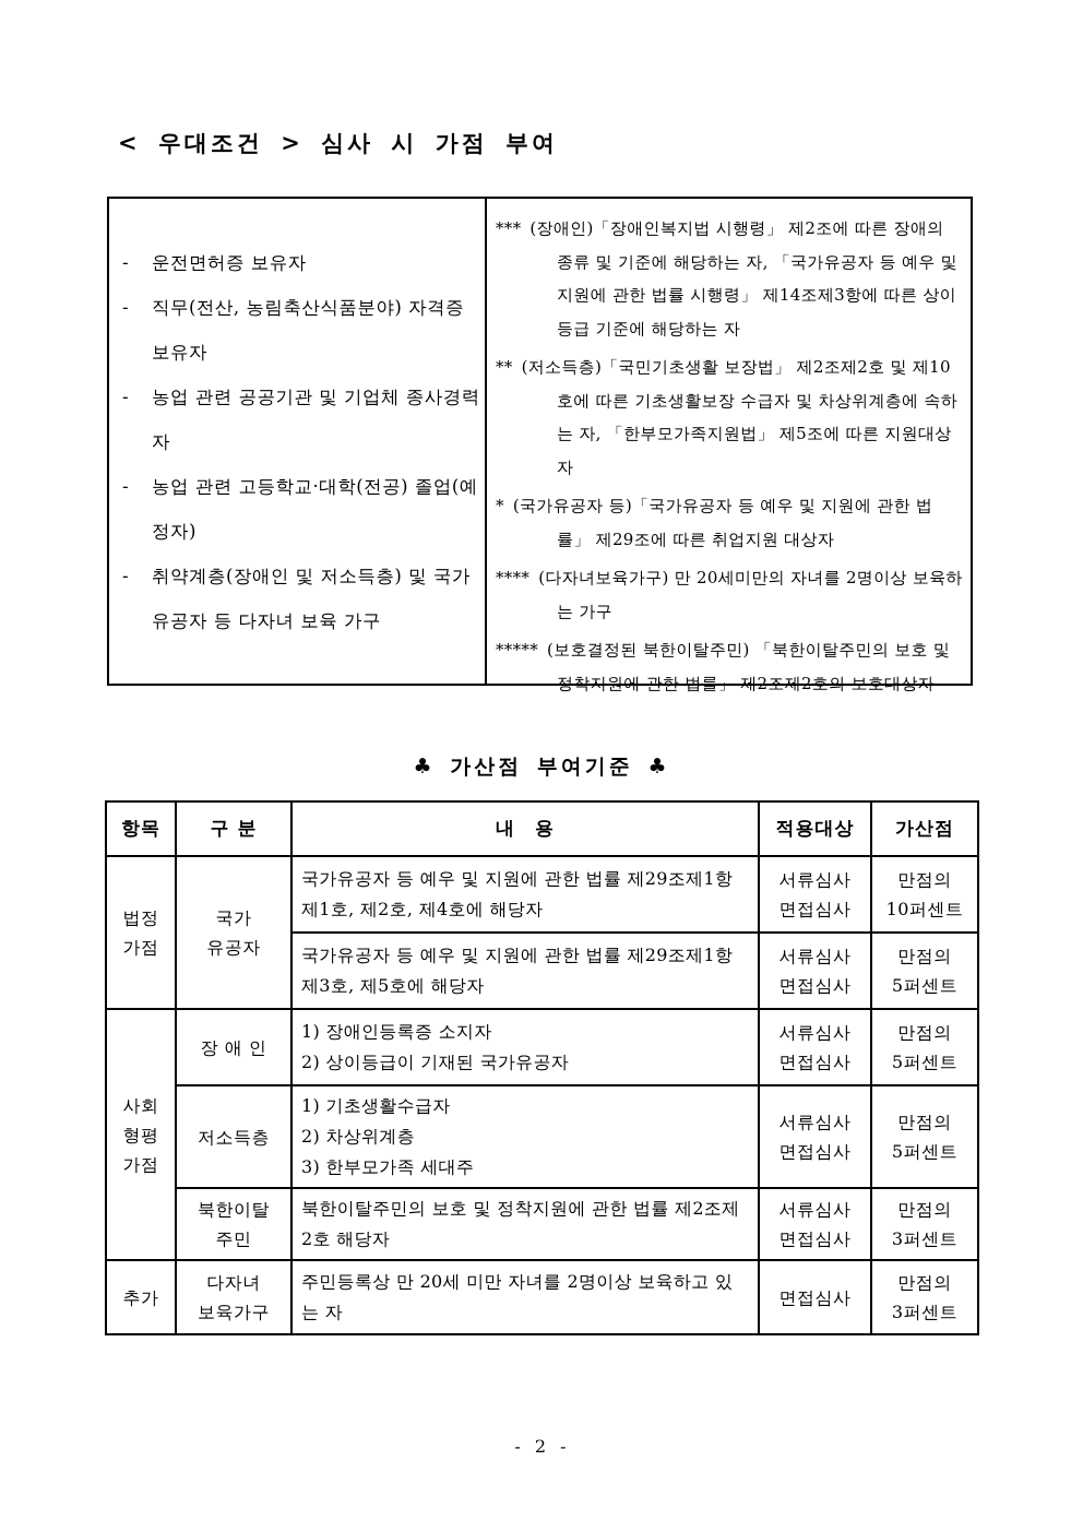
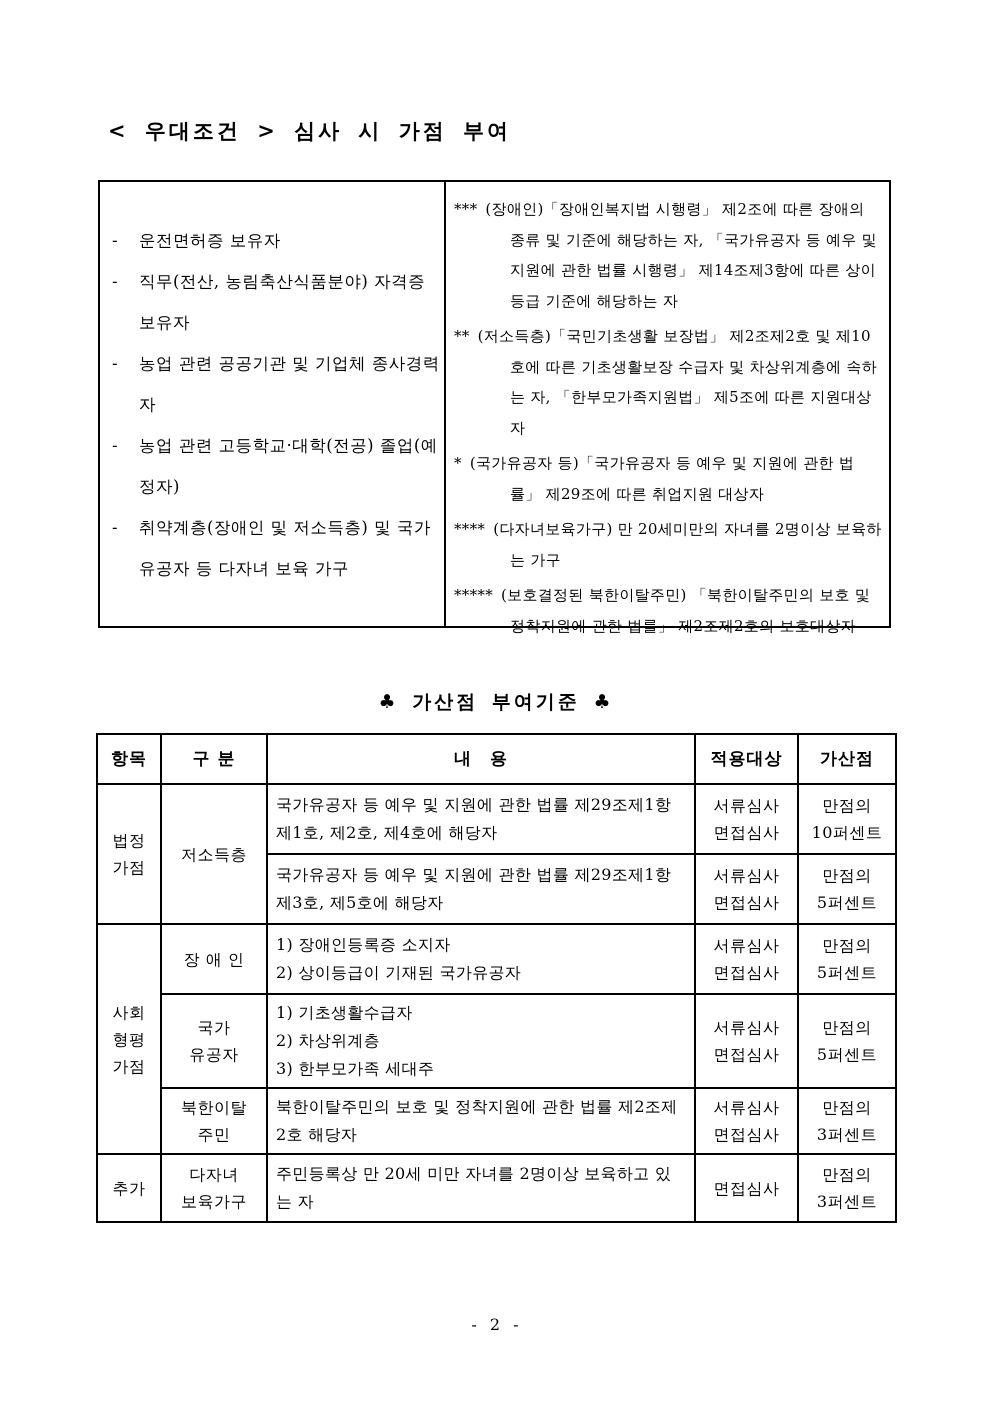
  < 우대조건 > 심사 시 가점 부여
  -
  운전면허증 보유자
  -
  직무(전산, 농림축산식품분야) 자격증 보유자
  -
  농업 관련 공공기관 및 기업체 종사경력자
  -
  농업 관련 고등학교·대학(전공) 졸업(예정자)
  -
  취약계층(장애인 및 저소득층) 및 국가 유공자 등 다자녀 보육 가구
  *** (장애인)「장애인복지법 시행령」 제2조에 따른 장애의 종류 및 기준에 해당하는 자, 「국가유공자 등 예우 및 지원에 관한 법률 시행령」 제14조제3항에 따른 상이등급 기준에 해당하는 자
  ** (저소득층)「국민기초생활 보장법」 제2조제2호 및 제10호에 따른 기초생활보장 수급자 및 차상위계층에 속하는 자, 「한부모가족지원법」 제5조에 따른 지원대상자
  * (국가유공자 등)「국가유공자 등 예우 및 지원에 관한 법률」 제29조에 따른 취업지원 대상자
  **** (다자녀보육가구) 만 20세미만의 자녀를 2명이상 보육하는 가구
  ***** (보호결정된 북한이탈주민) 「북한이탈주민의 보호 및 정착지원에 관한 법률」 제2조제2호의 보호대상자
  ♣ 가산점 부여기준 ♣
  항목	구 분	내 용	적용대상	가산점
- 법정 가점	국가 유공자	국가유공자 등 예우 및 지원에 관한 법률 제29조제1항제1호, 제2호, 제4호에 해당자	서류심사 면접심사	만점의 10퍼센트
+ 법정 가점	저소득층	국가유공자 등 예우 및 지원에 관한 법률 제29조제1항제1호, 제2호, 제4호에 해당자	서류심사 면접심사	만점의 10퍼센트
  국가유공자 등 예우 및 지원에 관한 법률 제29조제1항제3호, 제5호에 해당자	서류심사 면접심사	만점의 5퍼센트
  사회 형평 가점	장 애 인	1) 장애인등록증 소지자 2) 상이등급이 기재된 국가유공자	서류심사 면접심사	만점의 5퍼센트
- 저소득층	1) 기초생활수급자 2) 차상위계층 3) 한부모가족 세대주	서류심사 면접심사	만점의 5퍼센트
+ 국가 유공자	1) 기초생활수급자 2) 차상위계층 3) 한부모가족 세대주	서류심사 면접심사	만점의 5퍼센트
  북한이탈 주민	북한이탈주민의 보호 및 정착지원에 관한 법률 제2조제2호 해당자	서류심사 면접심사	만점의 3퍼센트
  추가	다자녀 보육가구	주민등록상 만 20세 미만 자녀를 2명이상 보육하고 있는 자	면접심사	만점의 3퍼센트
  - 2 -
